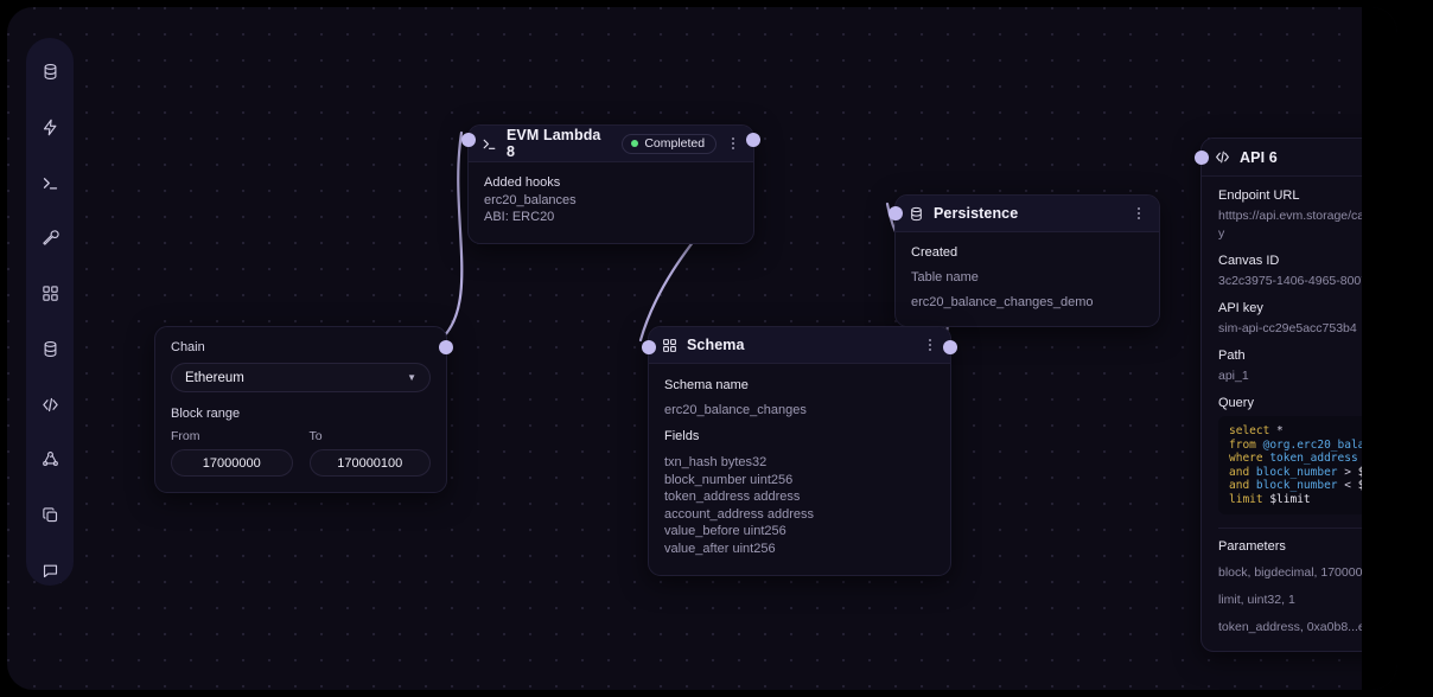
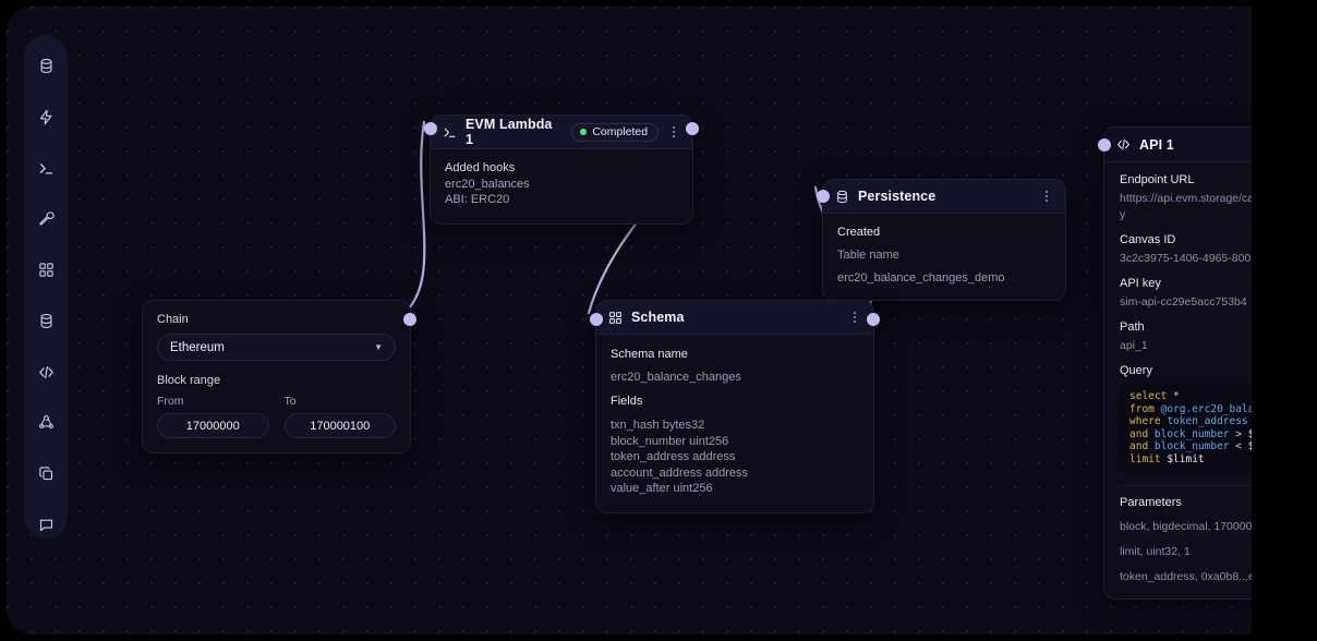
  Chain
  Ethereum
  ▼
  Block range
  From
  17000000
  To
  170000100
- EVM Lambda 8
+ EVM Lambda 1
  Completed
  Added hooks
  erc20_balances
  ABI: ERC20
  Persistence
  Created
  Table name
  erc20_balance_changes_demo
  Schema
  Schema name
  erc20_balance_changes
  Fields
  txn_hash bytes32
  block_number uint256
  token_address address
  account_address address
- value_before uint256
  value_after uint256
- API 6
+ API 1
  Endpoint URL
  Canvas ID
  API key
  sim-api-cc29e5acc753b4
  Path
  api_1
  Query
  select *
  where token_address
  and block_number >
  and block_number <
  limit $limit
  Parameters
  block, bigdecimal, 170000
  limit, uint32, 1
  token_address, 0xa0b8...
